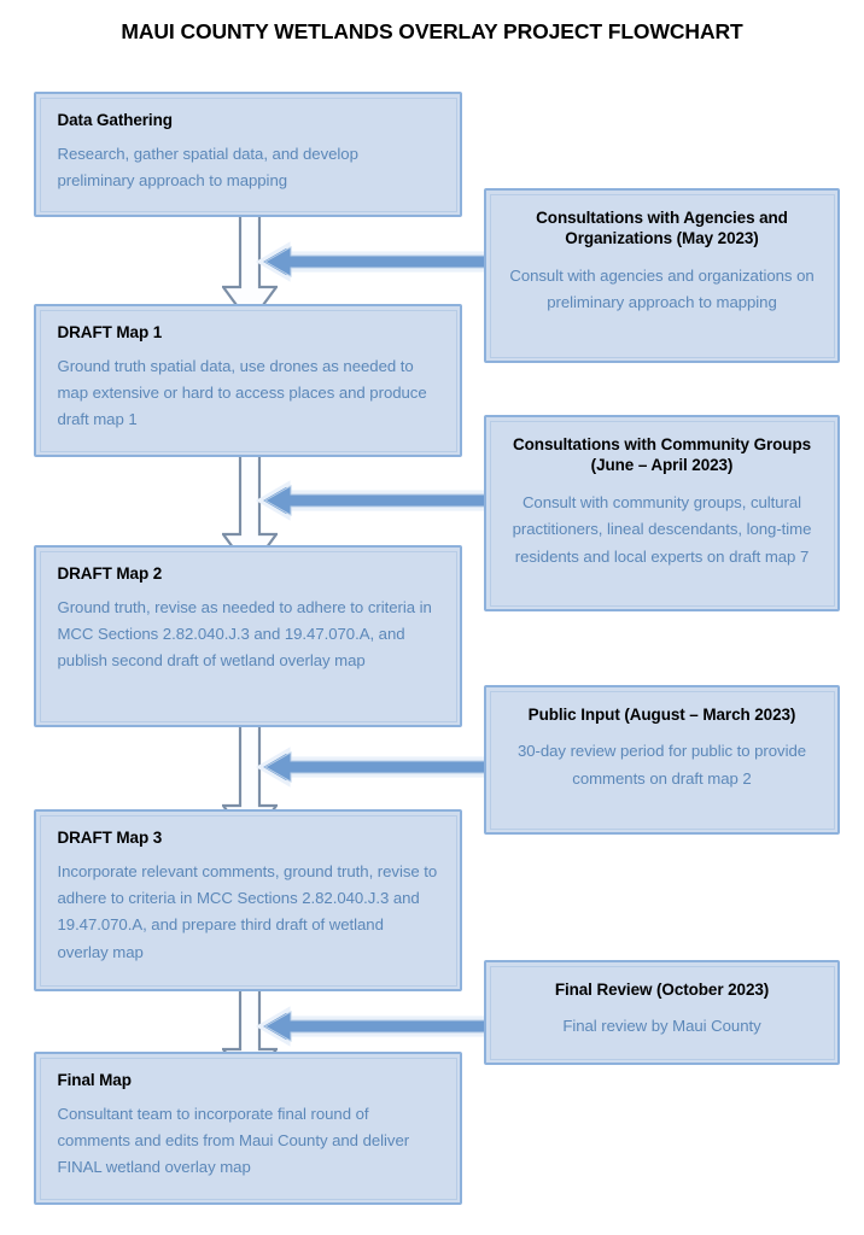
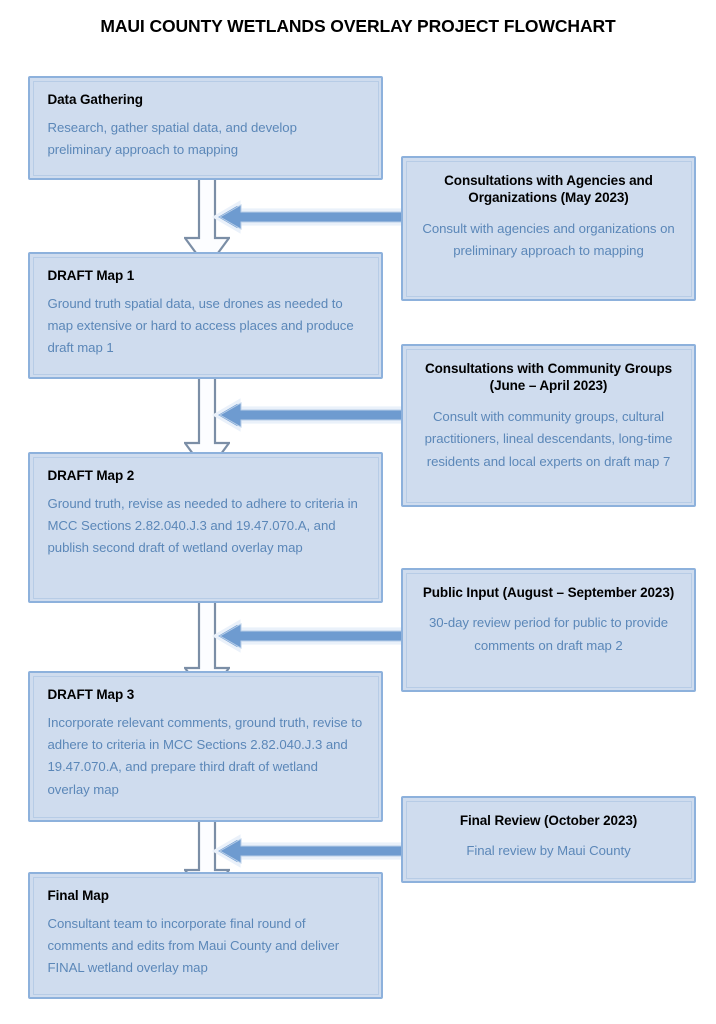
  MAUI COUNTY WETLANDS OVERLAY PROJECT FLOWCHART
  Data Gathering
  Research, gather spatial data, and develop preliminary approach to mapping
  DRAFT Map 1
  Ground truth spatial data, use drones as needed to map extensive or hard to access places and produce draft map 1
  DRAFT Map 2
  Ground truth, revise as needed to adhere to criteria in MCC Sections 2.82.040.J.3 and 19.47.070.A, and publish second draft of wetland overlay map
  DRAFT Map 3
  Incorporate relevant comments, ground truth, revise to adhere to criteria in MCC Sections 2.82.040.J.3 and 19.47.070.A, and prepare third draft of wetland overlay map
  Final Map
  Consultant team to incorporate final round of comments and edits from Maui County and deliver FINAL wetland overlay map
  Consultations with Agencies and Organizations (May 2023)
  Consult with agencies and organizations on preliminary approach to mapping
  Consultations with Community Groups (June – April 2023)
  Consult with community groups, cultural practitioners, lineal descendants, long-time residents and local experts on draft map 7
- Public Input (August – March 2023)
+ Public Input (August – September 2023)
  30-day review period for public to provide comments on draft map 2
  Final Review (October 2023)
  Final review by Maui County
